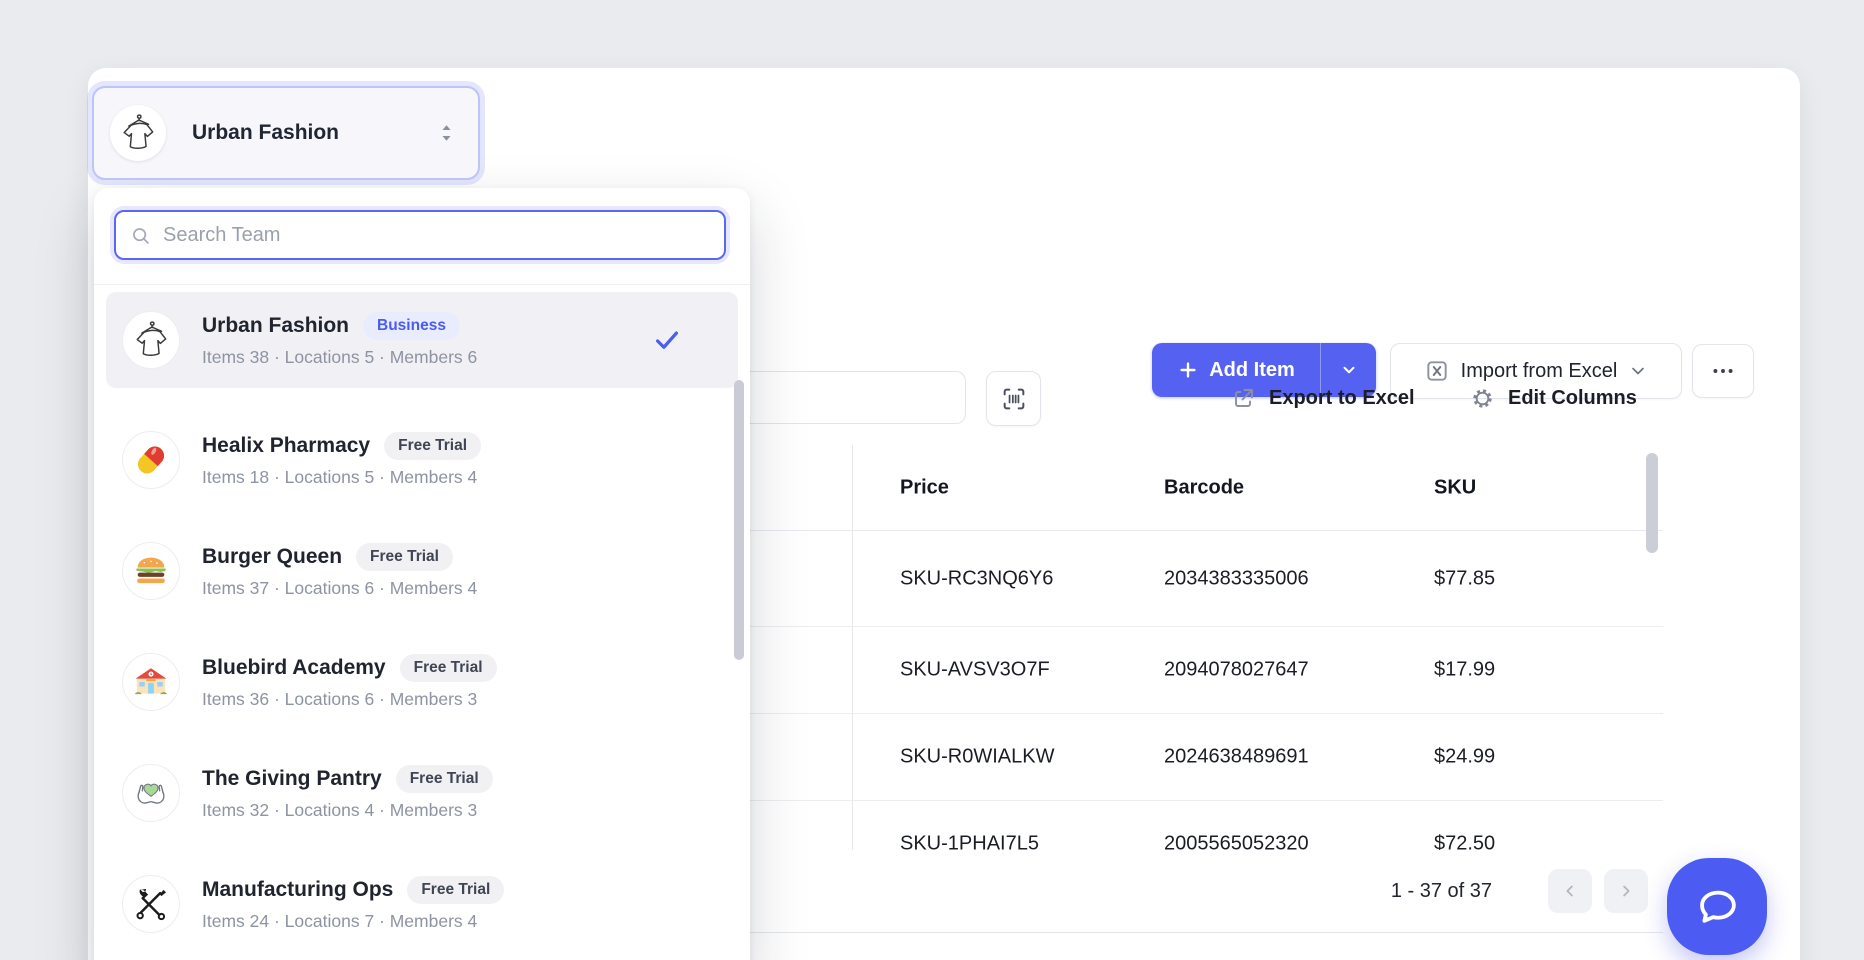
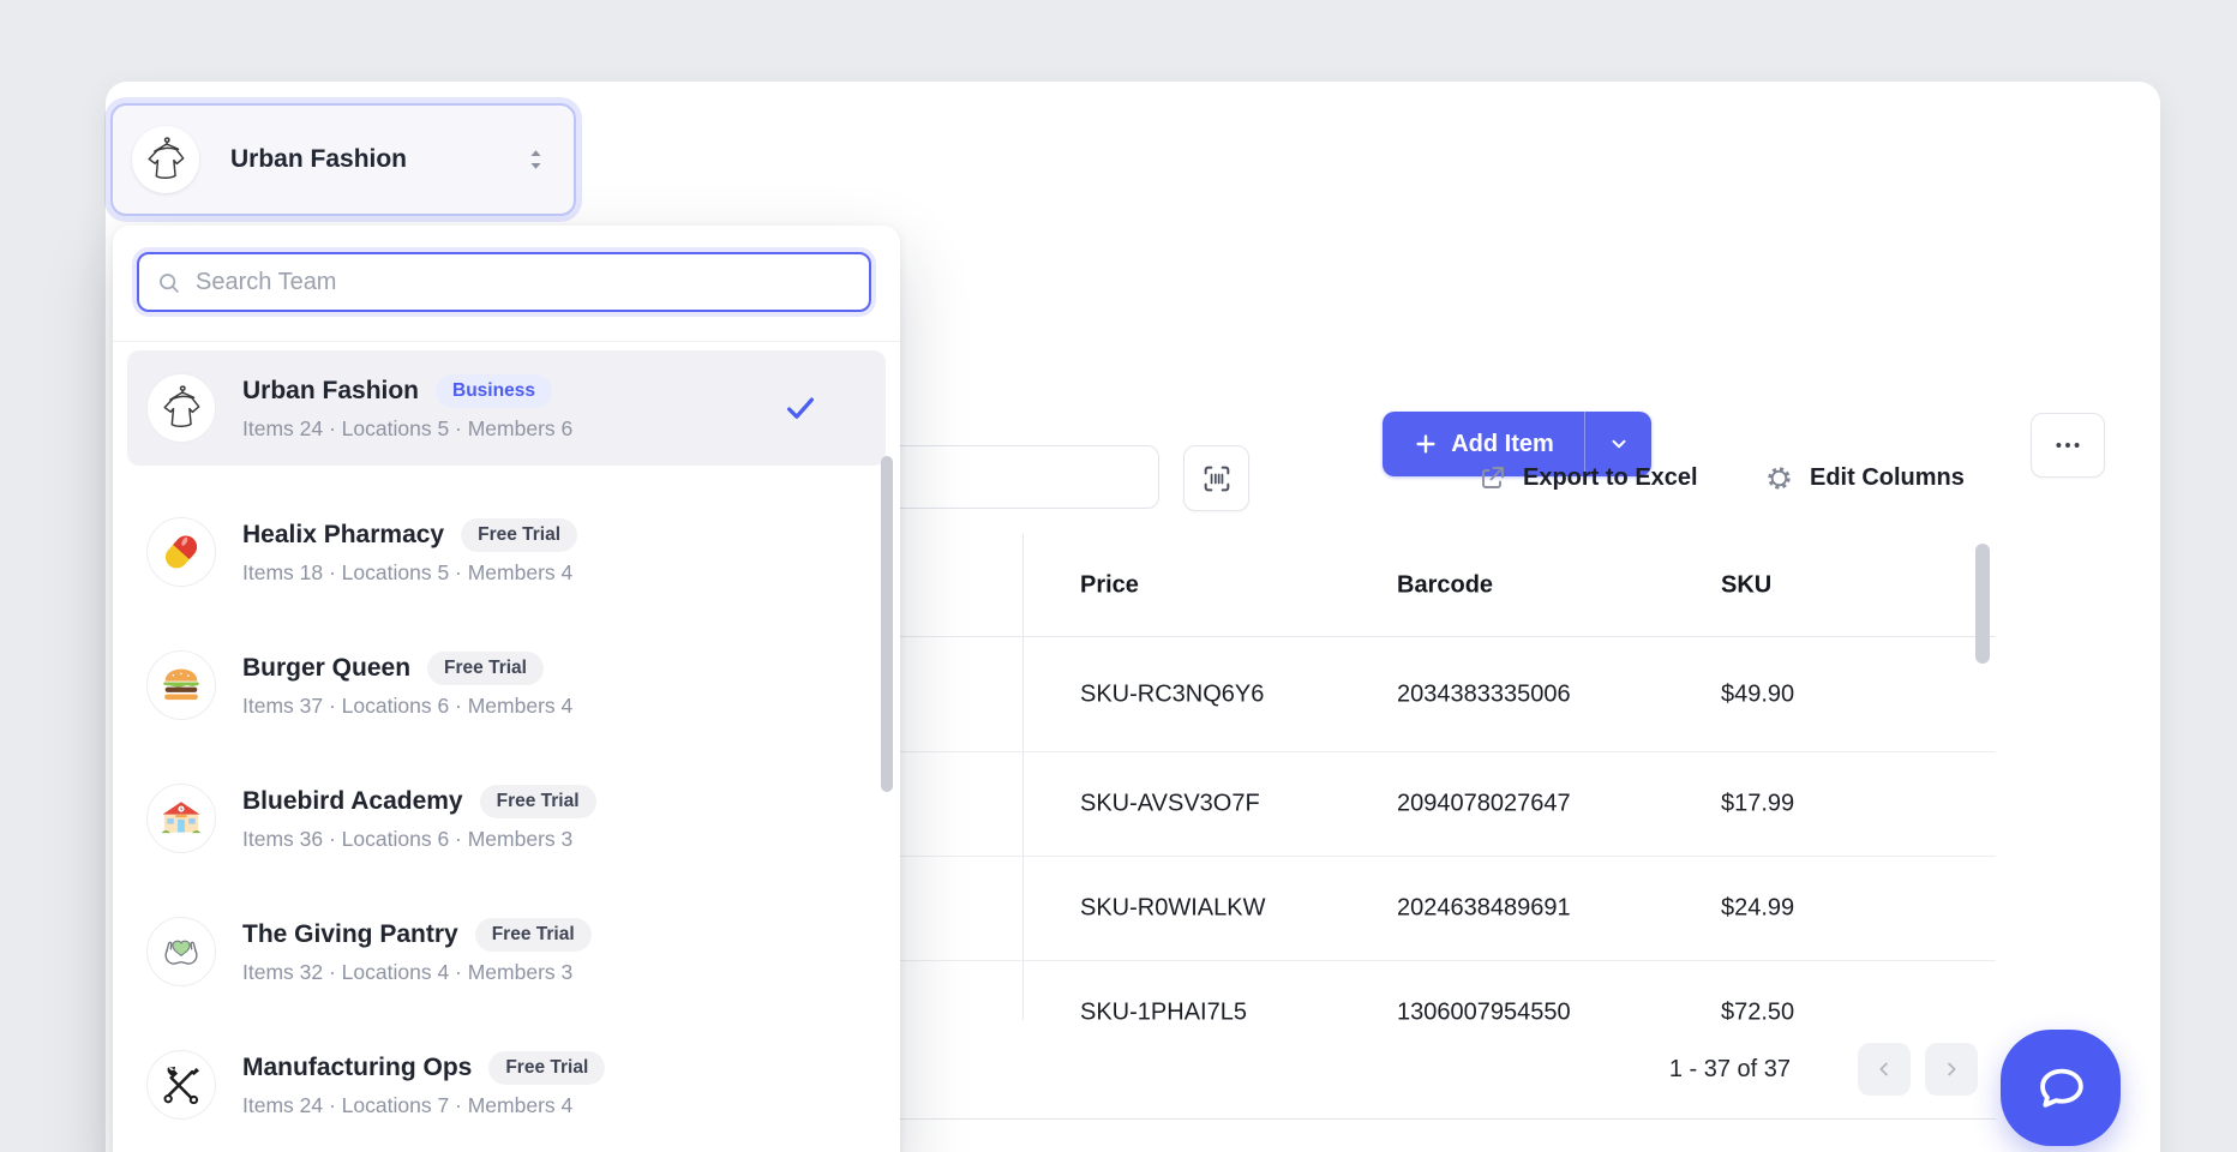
  Add Item
- Import from Excel
  Export to Excel
  Edit Columns
  Price
  Barcode
  SKU
  SKU-RC3NQ6Y6
  2034383335006
- $77.85
+ $49.90
  SKU-AVSV3O7F
  2094078027647
  $17.99
  SKU-R0WIALKW
  2024638489691
  $24.99
  SKU-1PHAI7L5
- 2005565052320
+ 1306007954550
  $72.50
  1 - 37 of 37
  Urban Fashion
  Search Team
  Urban Fashion
  Business
- Items 38 · Locations 5 · Members 6
+ Items 24 · Locations 5 · Members 6
  Healix Pharmacy
  Free Trial
  Items 18 · Locations 5 · Members 4
  Burger Queen
  Free Trial
  Items 37 · Locations 6 · Members 4
  Bluebird Academy
  Free Trial
  Items 36 · Locations 6 · Members 3
  The Giving Pantry
  Free Trial
  Items 32 · Locations 4 · Members 3
  Manufacturing Ops
  Free Trial
  Items 24 · Locations 7 · Members 4
